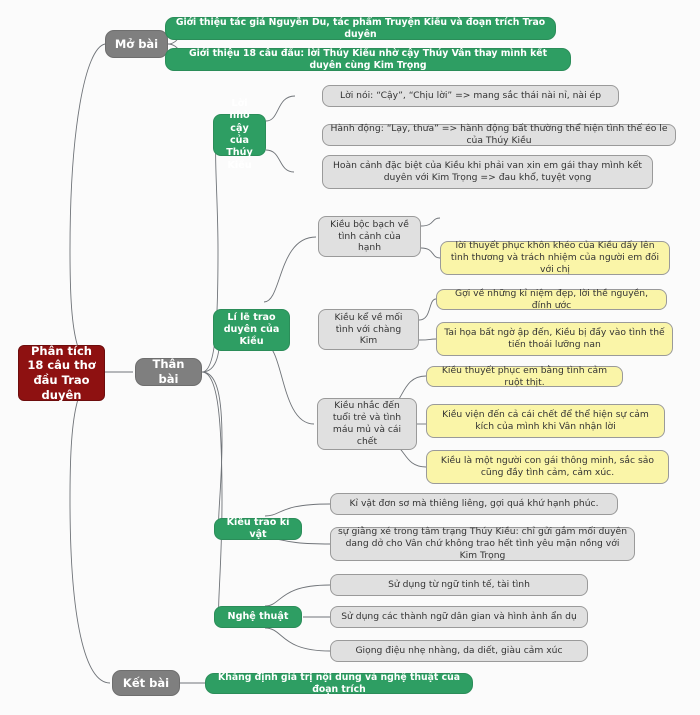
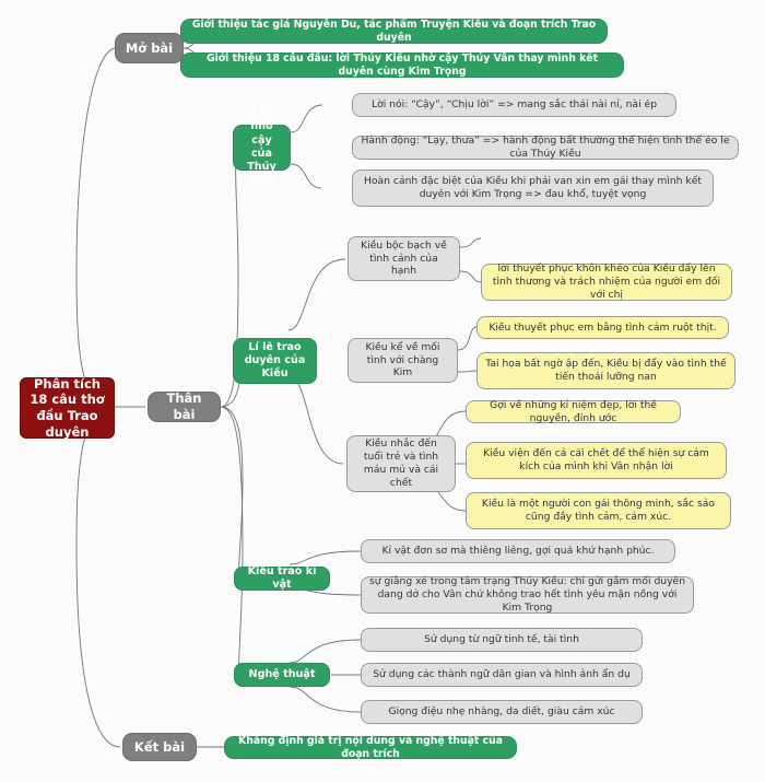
  Phân tích 18 câu thơ đầu Trao duyên
  Mở bài
  Giới thiệu tác giả Nguyễn Du, tác phẩm Truyện Kiều và đoạn trích Trao duyên
  Giới thiệu 18 câu đầu: lời Thúy Kiều nhờ cậy Thúy Vân thay mình kết duyên cùng Kim Trọng
  Thân bài
  Lời nói: “Cậy”, “Chịu lời” => mang sắc thái nài nỉ, nài ép
  Hành động: “Lạy, thưa” => hành động bất thường thể hiện tình thế éo le của Thúy Kiều
  Hoàn cảnh đặc biệt của Kiều khi phải van xin em gái thay mình kết duyên với Kim Trọng => đau khổ, tuyệt vọng
  Lí lẽ trao duyên của Kiều
  Kiều bộc bạch về tình cảnh của hạnh
  lời thuyết phục khôn khéo của Kiều dấy lên tình thương và trách nhiệm của người em đối với chị
  Kiều kể về mối tình với chàng Kim
- Gợi về những kỉ niệm đẹp, lời thề nguyền, đính ước
+ Kiều thuyết phục em bằng tình cảm ruột thịt.
  Tai họa bất ngờ ập đến, Kiều bị đẩy vào tình thế tiến thoái lưỡng nan
  Kiều nhắc đến tuổi trẻ và tình máu mủ và cái chết
- Kiều thuyết phục em bằng tình cảm ruột thịt.
+ Gợi về những kỉ niệm đẹp, lời thề nguyền, đính ước
  Kiều viện đến cả cái chết để thể hiện sự cảm kích của mình khi Vân nhận lời
  Kiều là một người con gái thông minh, sắc sảo cũng đầy tình cảm, cảm xúc.
  Kiều trao kỉ vật
  Kỉ vật đơn sơ mà thiêng liêng, gợi quá khứ hạnh phúc.
  sự giằng xé trong tâm trạng Thúy Kiều: chỉ gửi gắm mối duyên dang dở cho Vân chứ không trao hết tình yêu mặn nồng với Kim Trọng
  Nghệ thuật
  Sử dụng từ ngữ tinh tế, tài tình
  Sử dụng các thành ngữ dân gian và hình ảnh ẩn dụ
  Giọng điệu nhẹ nhàng, da diết, giàu cảm xúc
  Kết bài
  Khẳng định giá trị nội dung và nghệ thuật của đoạn trích
